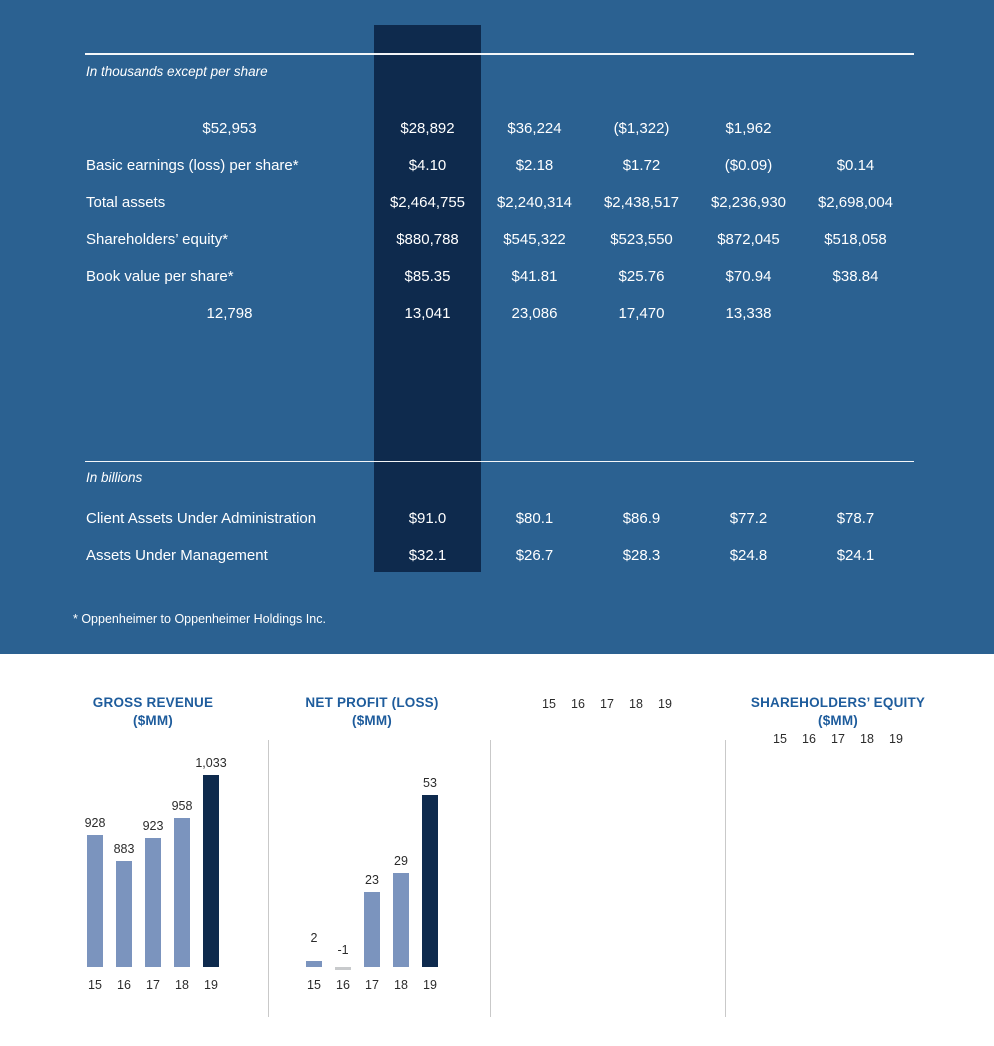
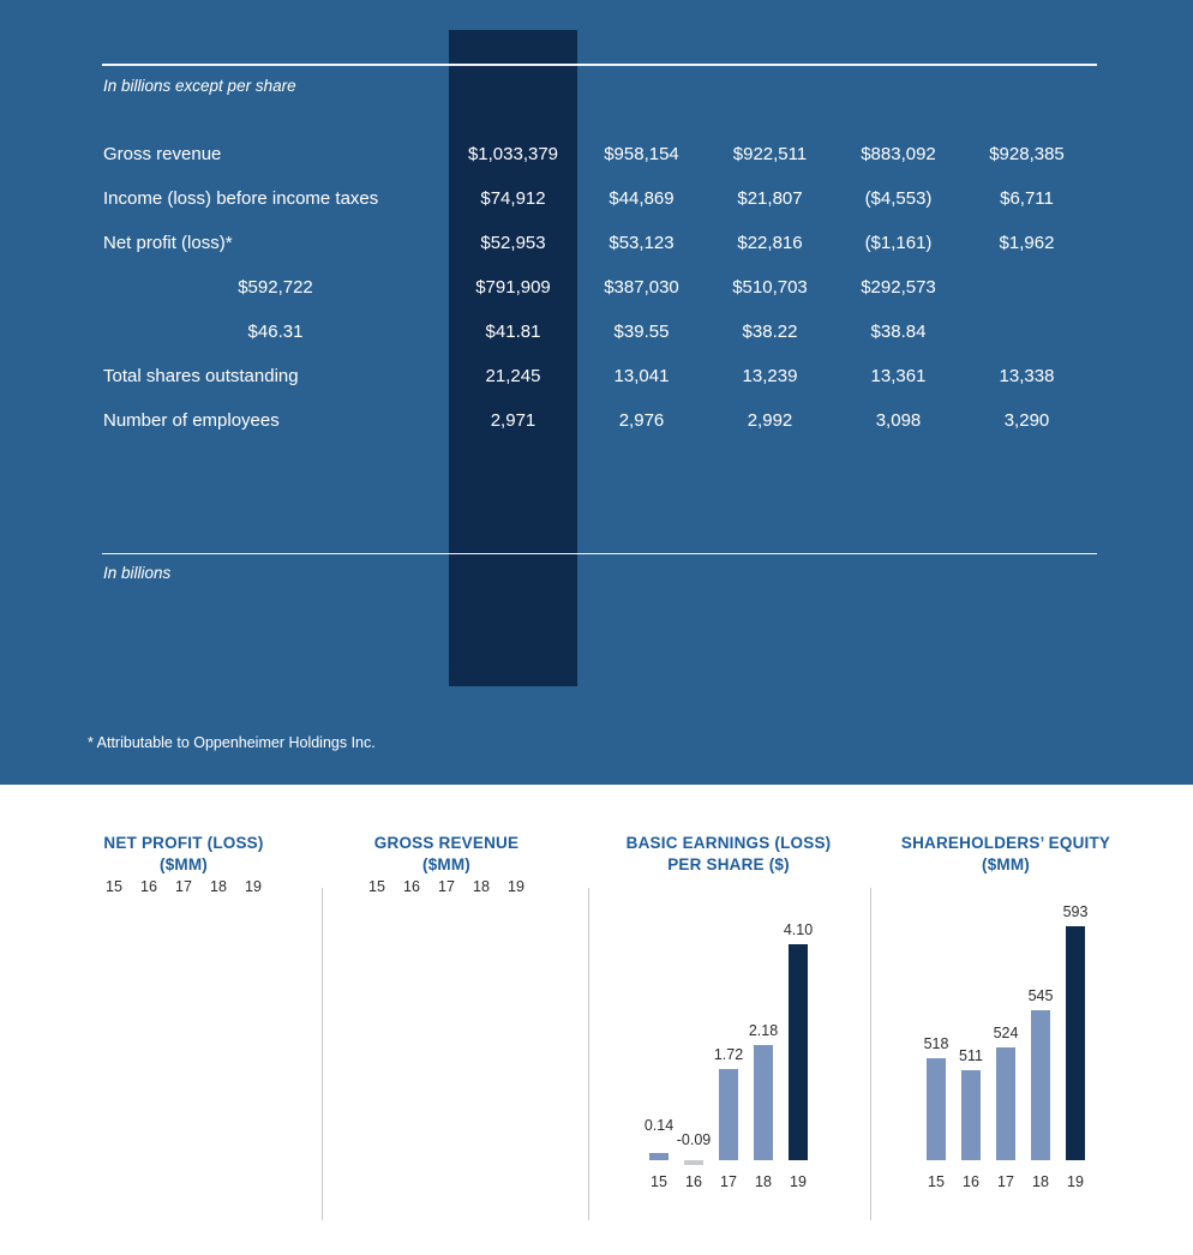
- In thousands except per share
+ In billions except per share
+ Gross revenue
+ $1,033,379
+ $958,154
+ $922,511
+ $883,092
+ $928,385
+ Income (loss) before income taxes
+ $74,912
+ $44,869
+ $21,807
+ ($4,553)
+ $6,711
+ Net profit (loss)*
  $52,953
- $28,892
+ $53,123
- $36,224
+ $22,816
- ($1,322)
+ ($1,161)
  $1,962
- Basic earnings (loss) per share*
- $4.10
- $2.18
- $1.72
- ($0.09)
- $0.14
- Total assets
- $2,464,755
- $2,240,314
- $2,438,517
- $2,236,930
- $2,698,004
- Shareholders’ equity*
- $880,788
+ $592,722
- $545,322
+ $791,909
- $523,550
+ $387,030
- $872,045
+ $510,703
- $518,058
+ $292,573
- Book value per share*
- $85.35
+ $46.31
  $41.81
- $25.76
+ $39.55
- $70.94
+ $38.22
  $38.84
+ Total shares outstanding
- 12,798
+ 21,245
  13,041
- 23,086
+ 13,239
- 17,470
+ 13,361
  13,338
+ Number of employees
+ 2,971
+ 2,976
+ 2,992
+ 3,098
+ 3,290
  In billions
- Client Assets Under Administration
- $91.0
- $80.1
- $86.9
- $77.2
- $78.7
- Assets Under Management
- $32.1
- $26.7
- $28.3
- $24.8
- $24.1
- * Oppenheimer to Oppenheimer Holdings Inc.
+ * Attributable to Oppenheimer Holdings Inc.
- GROSS REVENUE
+ NET PROFIT (LOSS)
  ($MM)
- 928
- 883
- 923
- 958
- 1,033
  15
  16
  17
  18
  19
- NET PROFIT (LOSS)
+ GROSS REVENUE
  ($MM)
- 2
- -1
- 23
- 29
- 53
  15
  16
  17
  18
  19
+ BASIC EARNINGS (LOSS)
+ PER SHARE ($)
+ 0.14
+ -0.09
+ 1.72
+ 2.18
+ 4.10
  15
  16
  17
  18
  19
  SHAREHOLDERS’ EQUITY
  ($MM)
+ 518
+ 511
+ 524
+ 545
+ 593
  15
  16
  17
  18
  19
